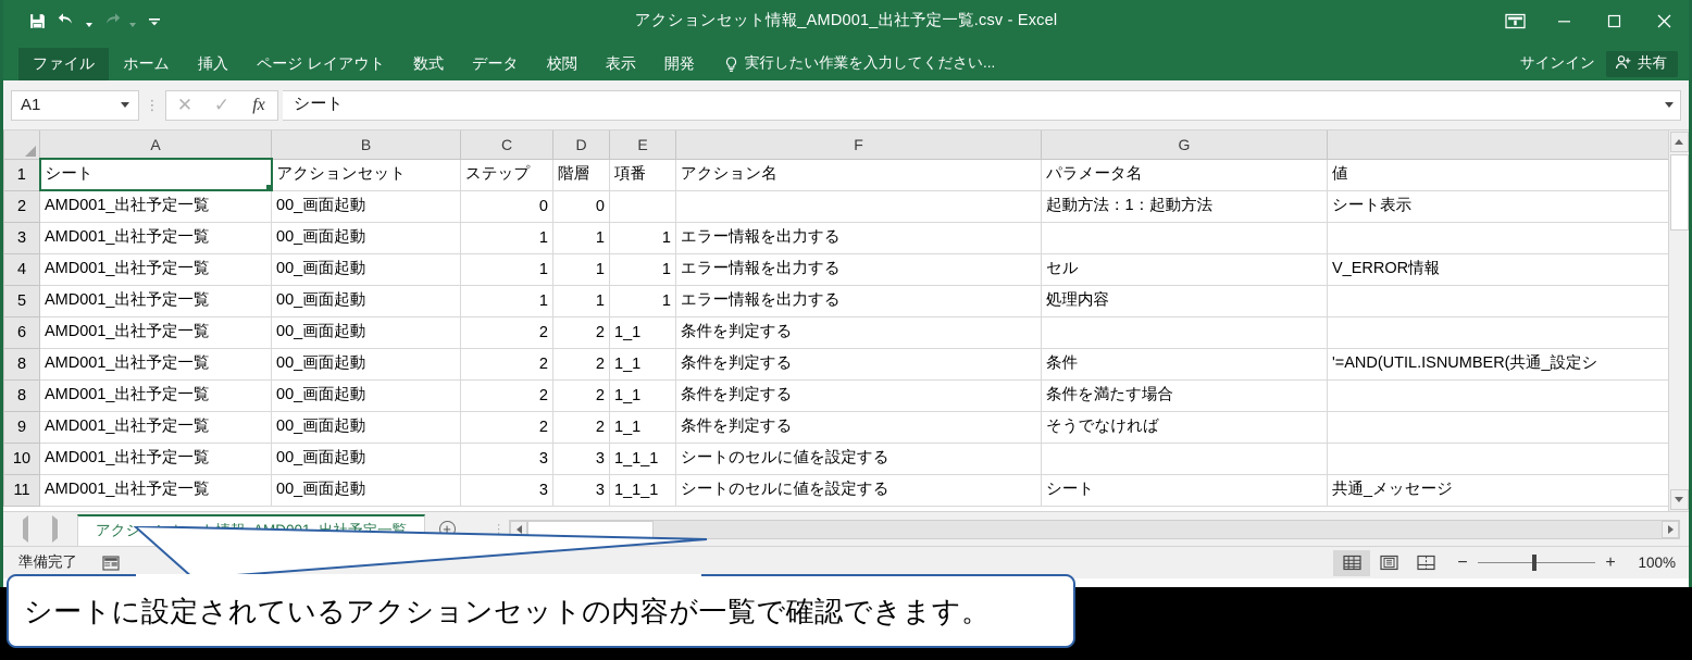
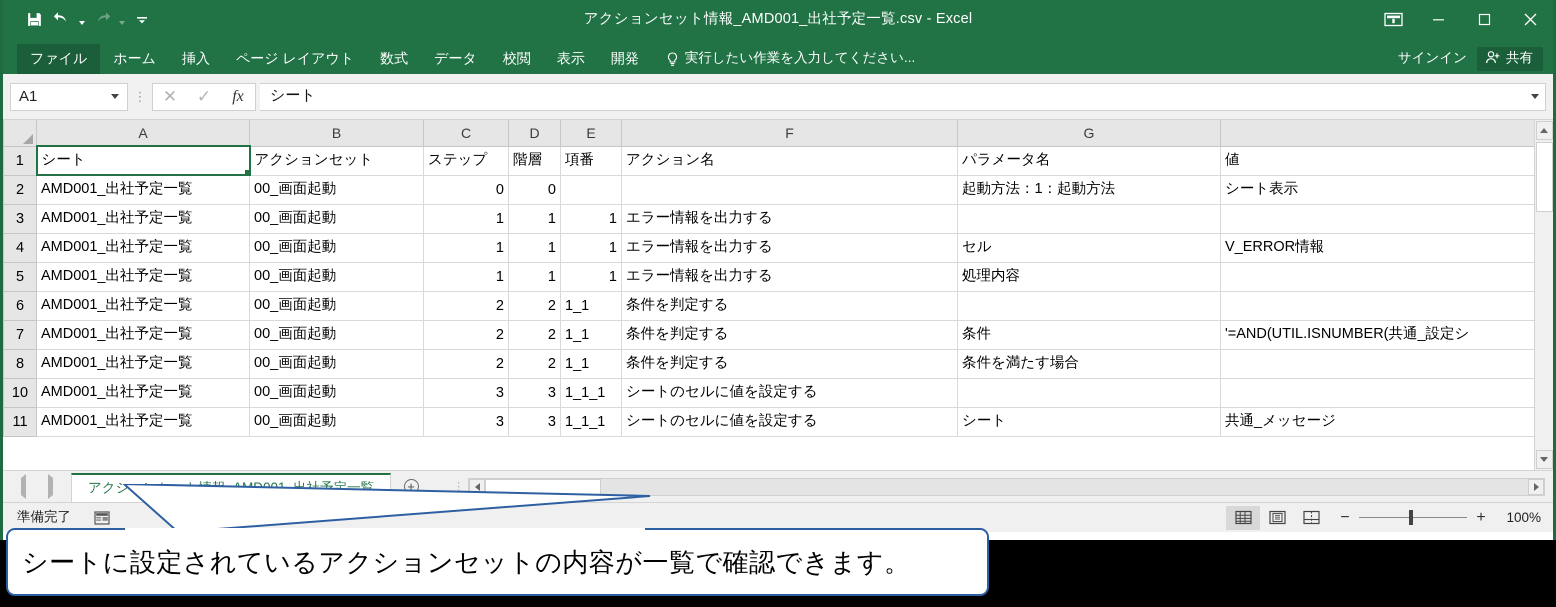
  アクションセット情報_AMD001_出社予定一覧.csv - Excel
  ファイル
  ホーム
  挿入
  ページ レイアウト
  数式
  データ
  校閲
  表示
  開発
  実行したい作業を入力してください...
  サインイン
  共有
  A1
  ⋮
  ✕
  ✓
  fx
  シート
  	A	B	C	D	E	F	G
  1	シート	アクションセット	ステップ	階層	項番	アクション名	パラメータ名	値
  2	AMD001_出社予定一覧	00_画面起動	0	0			起動方法：1：起動方法	シート表示
  3	AMD001_出社予定一覧	00_画面起動	1	1	1	エラー情報を出力する
  4	AMD001_出社予定一覧	00_画面起動	1	1	1	エラー情報を出力する	セル	V_ERROR情報
  5	AMD001_出社予定一覧	00_画面起動	1	1	1	エラー情報を出力する	処理内容
  6	AMD001_出社予定一覧	00_画面起動	2	2	1_1	条件を判定する
- 8	AMD001_出社予定一覧	00_画面起動	2	2	1_1	条件を判定する	条件	'=AND(UTIL.ISNUMBER(共通_設定シ
+ 7	AMD001_出社予定一覧	00_画面起動	2	2	1_1	条件を判定する	条件	'=AND(UTIL.ISNUMBER(共通_設定シ
  8	AMD001_出社予定一覧	00_画面起動	2	2	1_1	条件を判定する	条件を満たす場合
- 9	AMD001_出社予定一覧	00_画面起動	2	2	1_1	条件を判定する	そうでなければ
  10	AMD001_出社予定一覧	00_画面起動	3	3	1_1_1	シートのセルに値を設定する
  11	AMD001_出社予定一覧	00_画面起動	3	3	1_1_1	シートのセルに値を設定する	シート	共通_メッセージ
  +
  ⋮
  準備完了
  −
  +
  100%
  シートに設定されているアクションセットの内容が一覧で確認できます。
